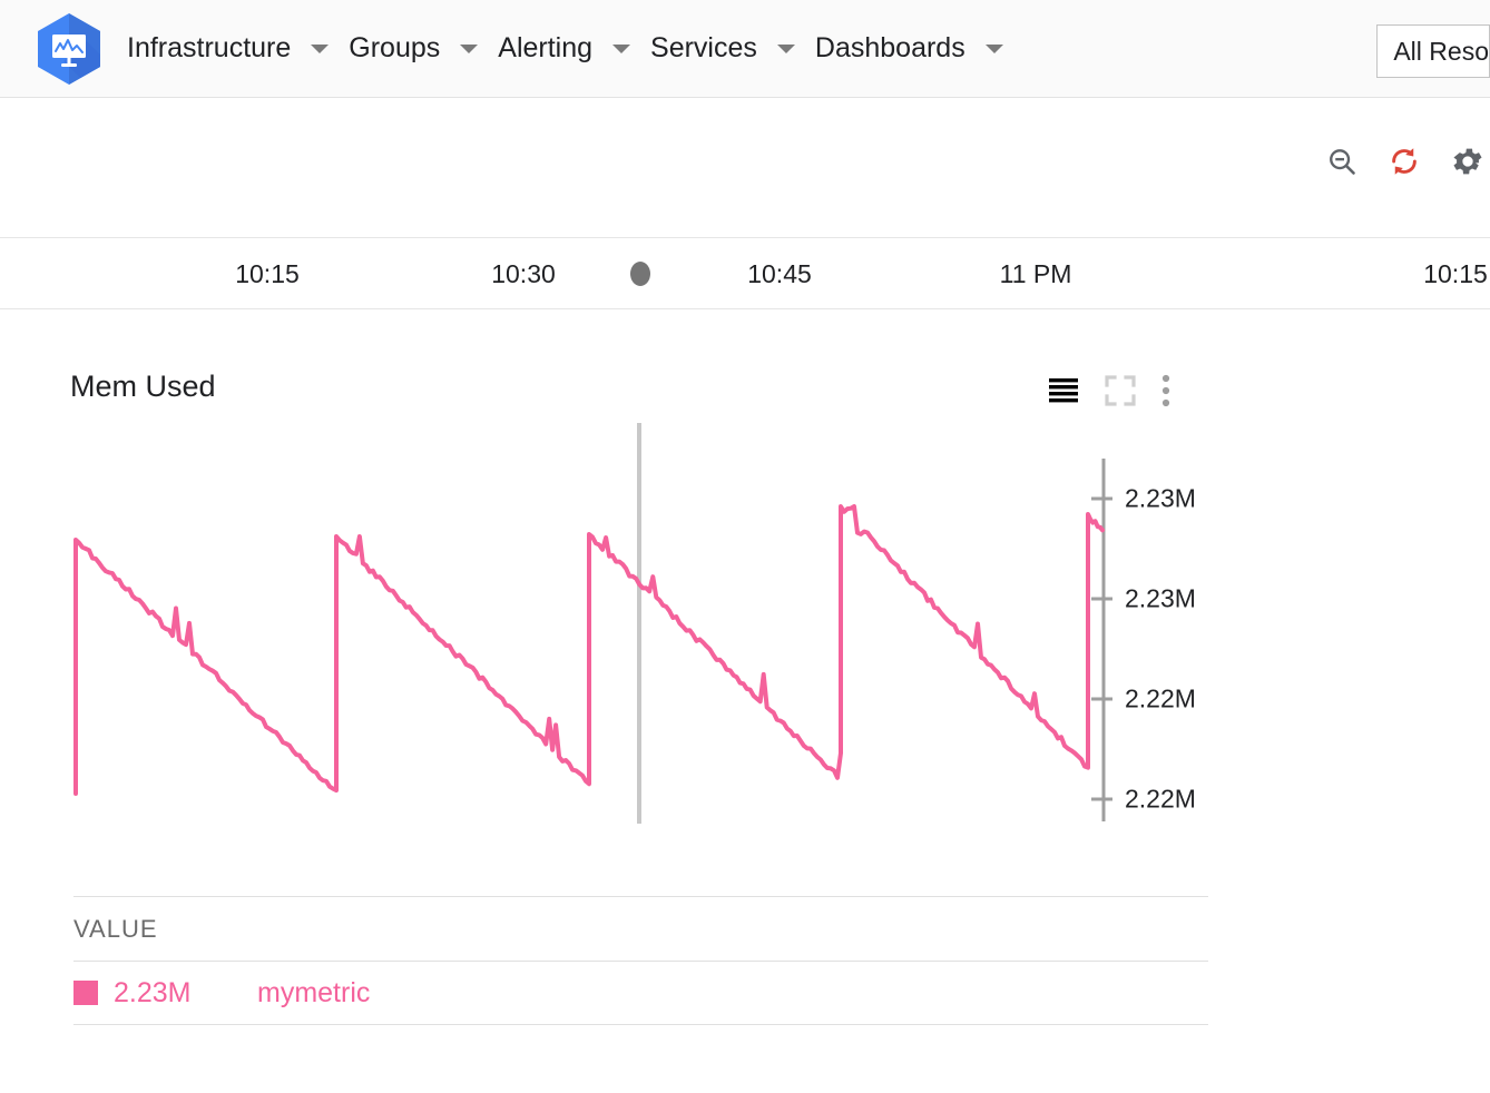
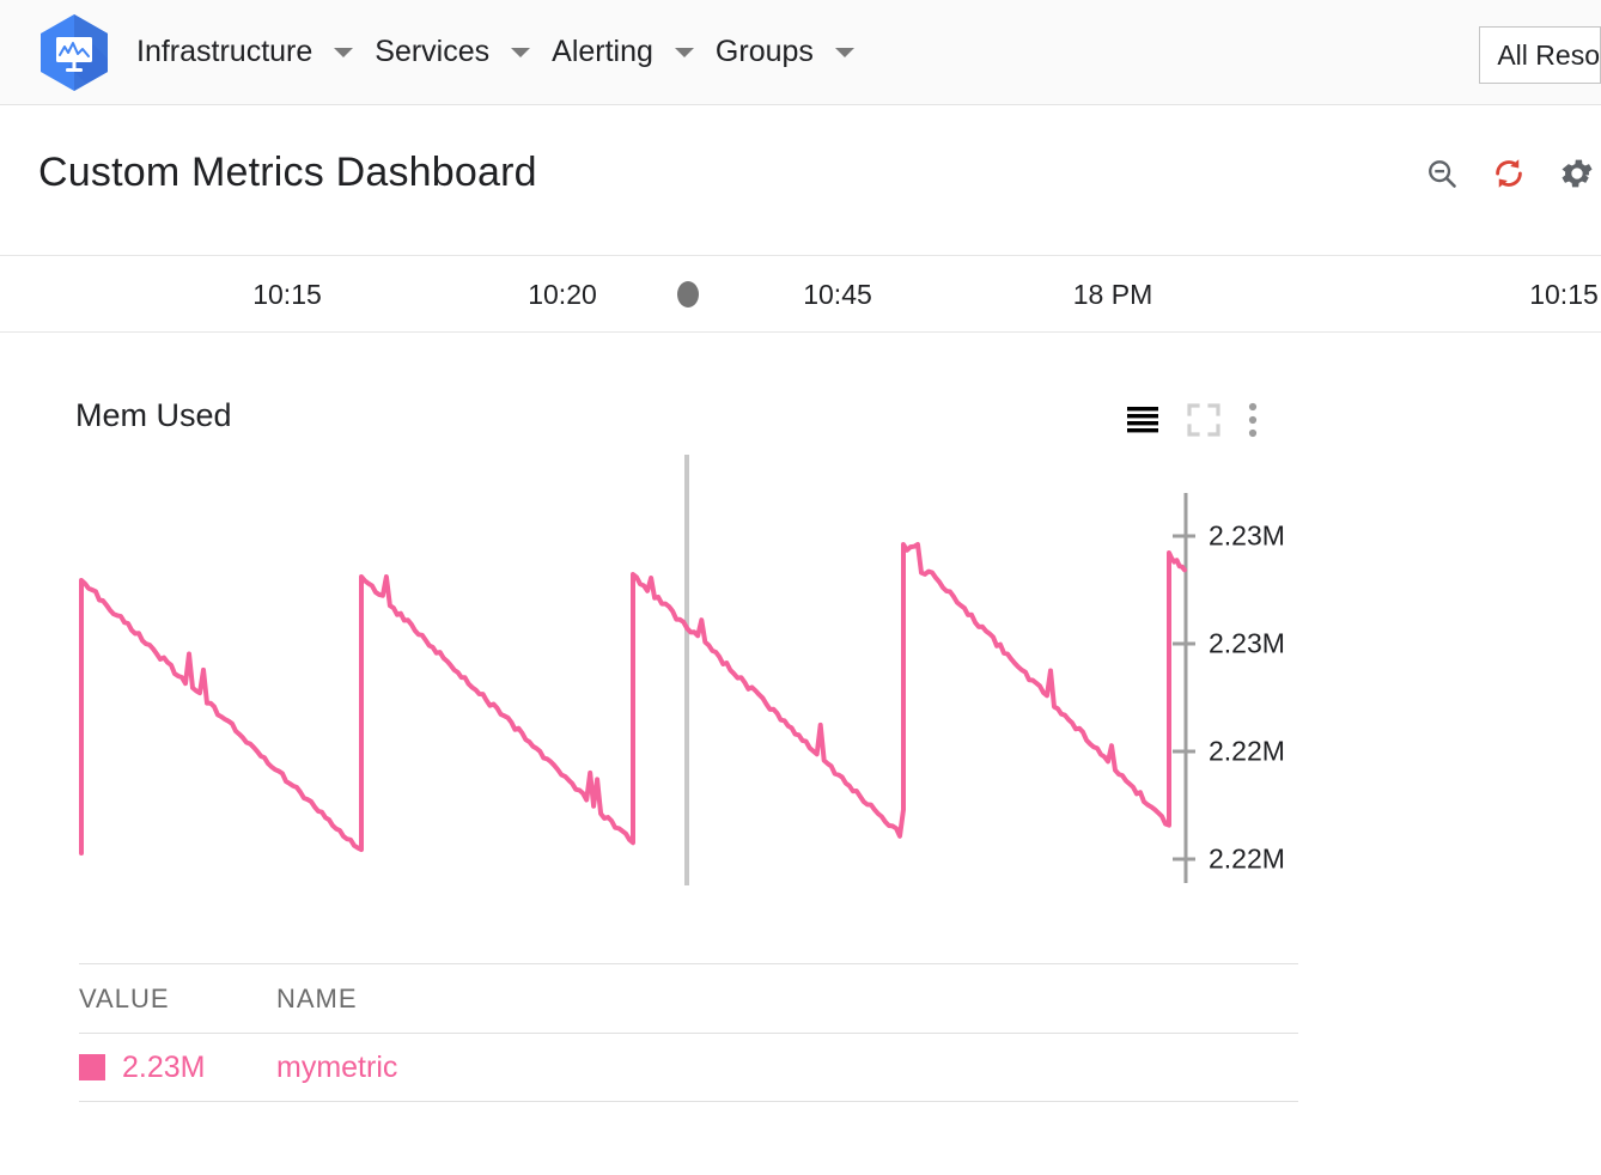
  Infrastructure
- Groups
+ Services
  Alerting
- Services
+ Groups
- Dashboards
  All Reso
+ Custom Metrics Dashboard
  10:15
- 10:30
+ 10:20
  10:45
- 11 PM
+ 18 PM
  10:15
  Mem Used
  2.23M
  2.23M
  2.22M
  2.22M
  VALUE
+ NAME
  2.23M
  mymetric
